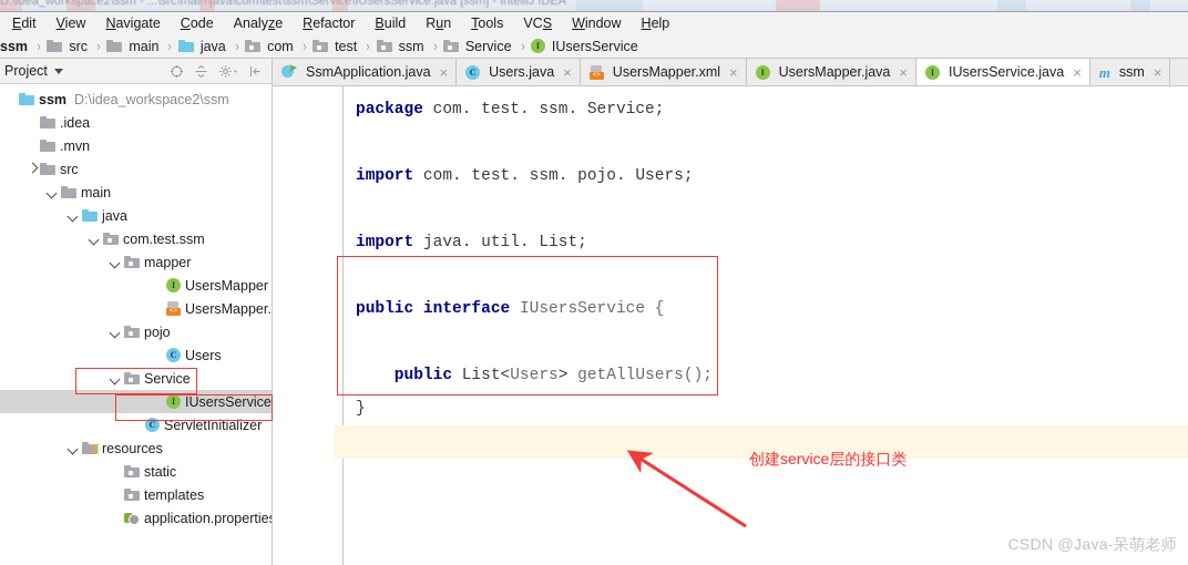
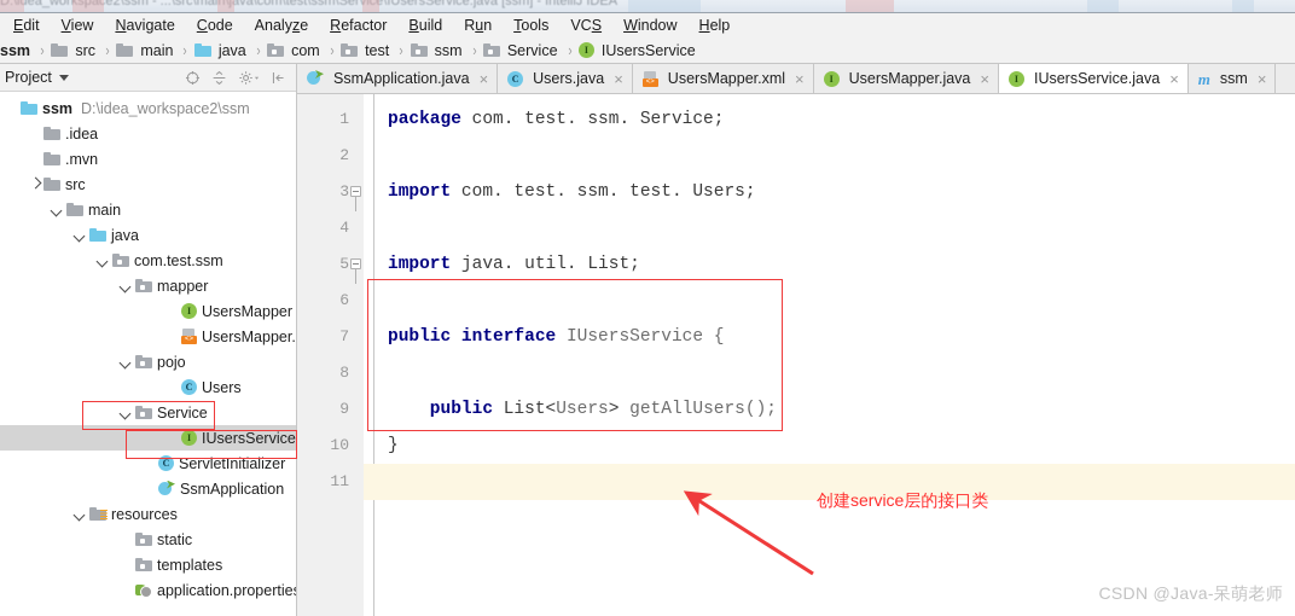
  D:\idea_workspace2\ssm - ...\src\main\java\com\test\ssm\Service\IUsersService.java [ssm] - IntelliJ IDEA
  Edit
  View
  Navigate
  Code
  Analyze
  Refactor
  Build
  Run
  Tools
  VCS
  Window
  Help
  ssm
  ›
  src
  ›
  main
  ›
  java
  ›
  com
  ›
  test
  ›
  ssm
  ›
  Service
  ›
  I
  IUsersService
  Project
  ssm
  D:\idea_workspace2\ssm
  .idea
  .mvn
  src
  main
  java
  com.test.ssm
  mapper
  I
  UsersMapper
  UsersMapper.
  pojo
  C
  Users
  Service
  I
  IUsersService
  C
  ServletInitializer
+ SsmApplication
  resources
  static
  templates
  application.propertie
  SsmApplication.java
  ×
  C
  Users.java
  ×
  UsersMapper.xml
  ×
  I
  UsersMapper.java
  ×
  I
  IUsersService.java
  ×
  m
  ssm
  ×
+ 1
+ 2
+ 3
+ 4
+ 5
+ 6
+ 7
+ 8
+ 9
+ 10
+ 11
  package com. test. ssm. Service;
- import com. test. ssm. pojo. Users;
+ import com. test. ssm. test. Users;
  import java. util. List;
  public interface IUsersService {
  public List<Users> getAllUsers();
  }
  创建service层的接口类
  CSDN @Java-呆萌老师
